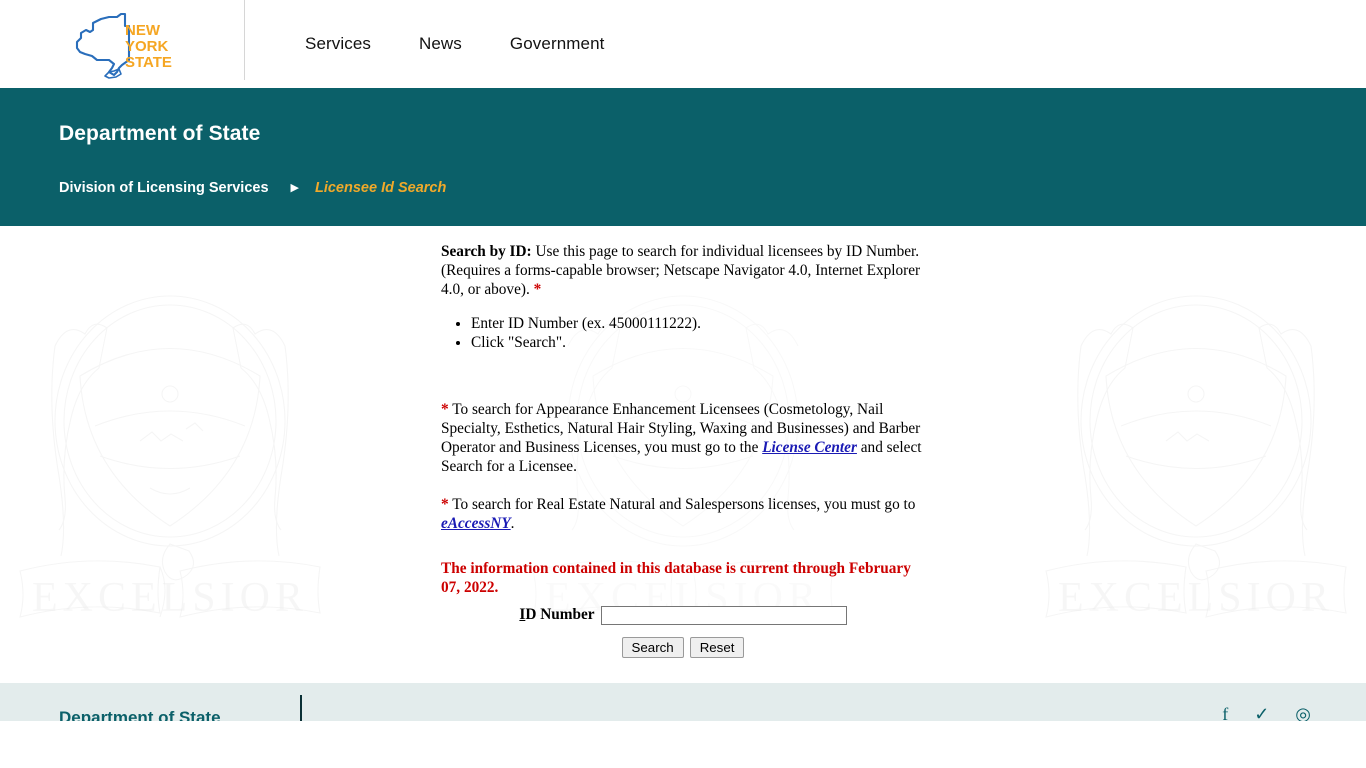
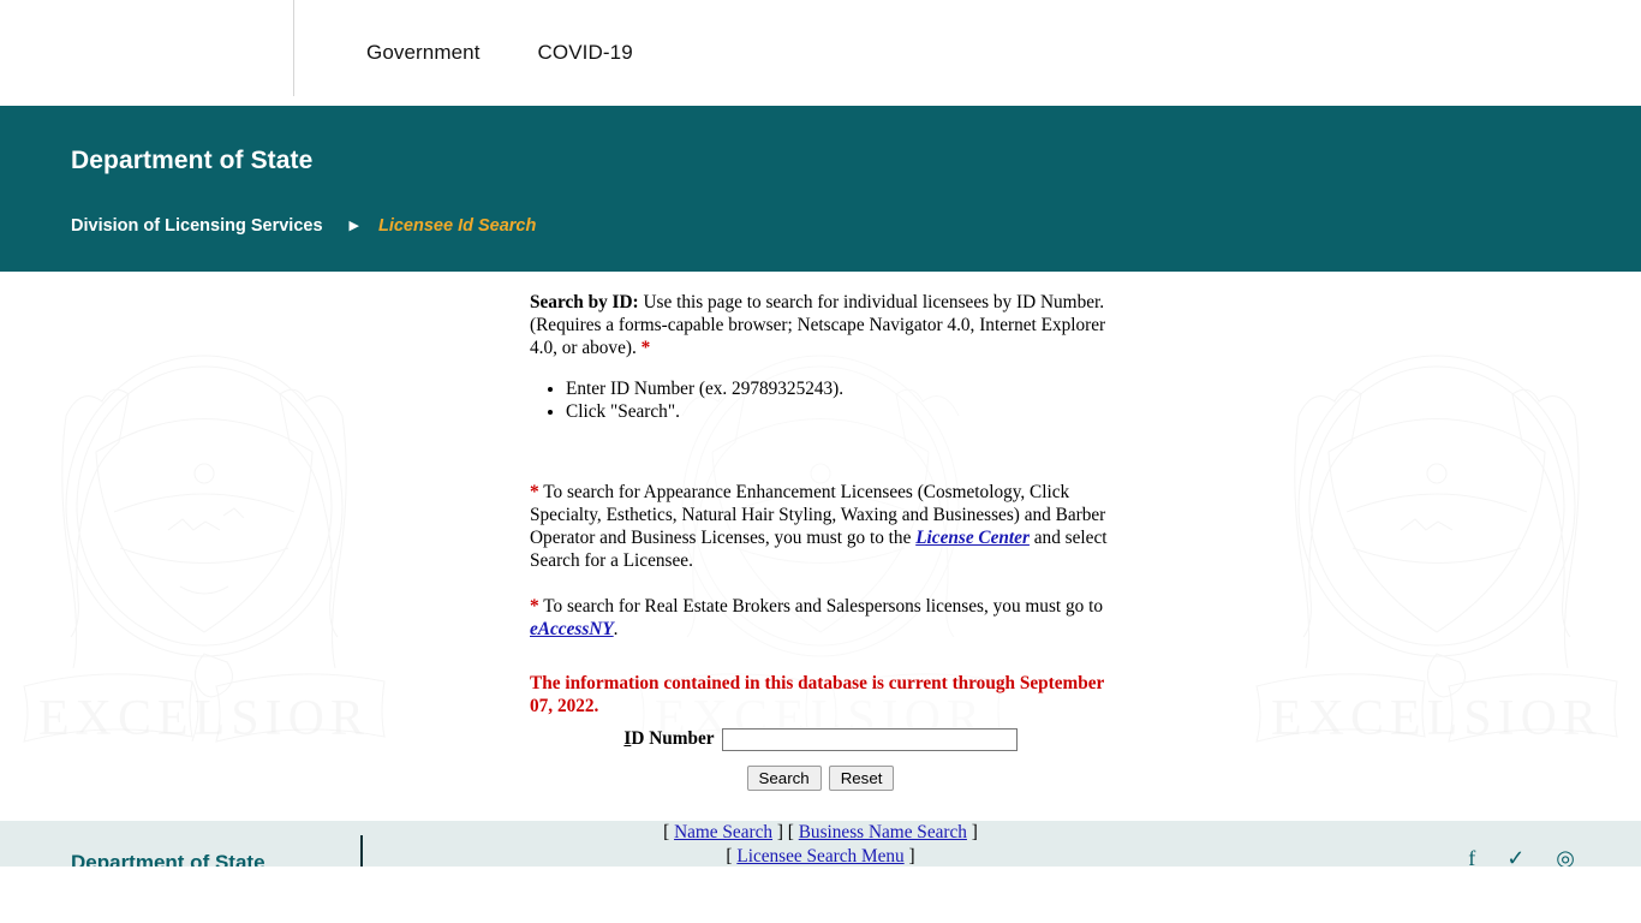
- NEW
- YORK
- STATE
- Services
- News
  Government
+ COVID-19
  Department of State
  Division of Licensing Services
  ▶
  Licensee Id Search
  EXCELSIOR
  Search by ID: Use this page to search for individual licensees by ID Number. (Requires a forms-capable browser; Netscape Navigator 4.0, Internet Explorer 4.0, or above). *
- Enter ID Number (ex. 45000111222).
+ Enter ID Number (ex. 29789325243).
  Click "Search".
- * To search for Appearance Enhancement Licensees (Cosmetology, Nail Specialty, Esthetics, Natural Hair Styling, Waxing and Businesses) and Barber Operator and Business Licenses, you must go to the License Center and select Search for a Licensee.
+ * To search for Appearance Enhancement Licensees (Cosmetology, Click Specialty, Esthetics, Natural Hair Styling, Waxing and Businesses) and Barber Operator and Business Licenses, you must go to the License Center and select Search for a Licensee.
- * To search for Real Estate Natural and Salespersons licenses, you must go to eAccessNY.
+ * To search for Real Estate Brokers and Salespersons licenses, you must go to eAccessNY.
- The information contained in this database is current through February 07, 2022.
+ The information contained in this database is current through September 07, 2022.
  ID Number
  Search Reset
+ [ Name Search ] [ Business Name Search ]
+ [ Licensee Search Menu ]
  Department of State
  f
  ✓
  ◎
